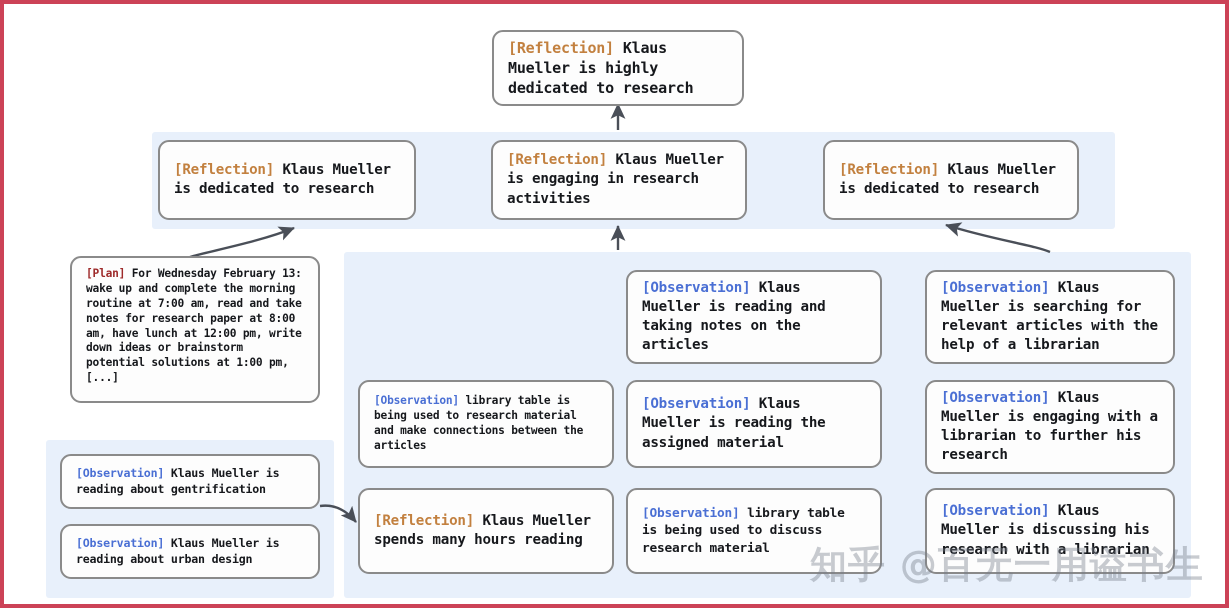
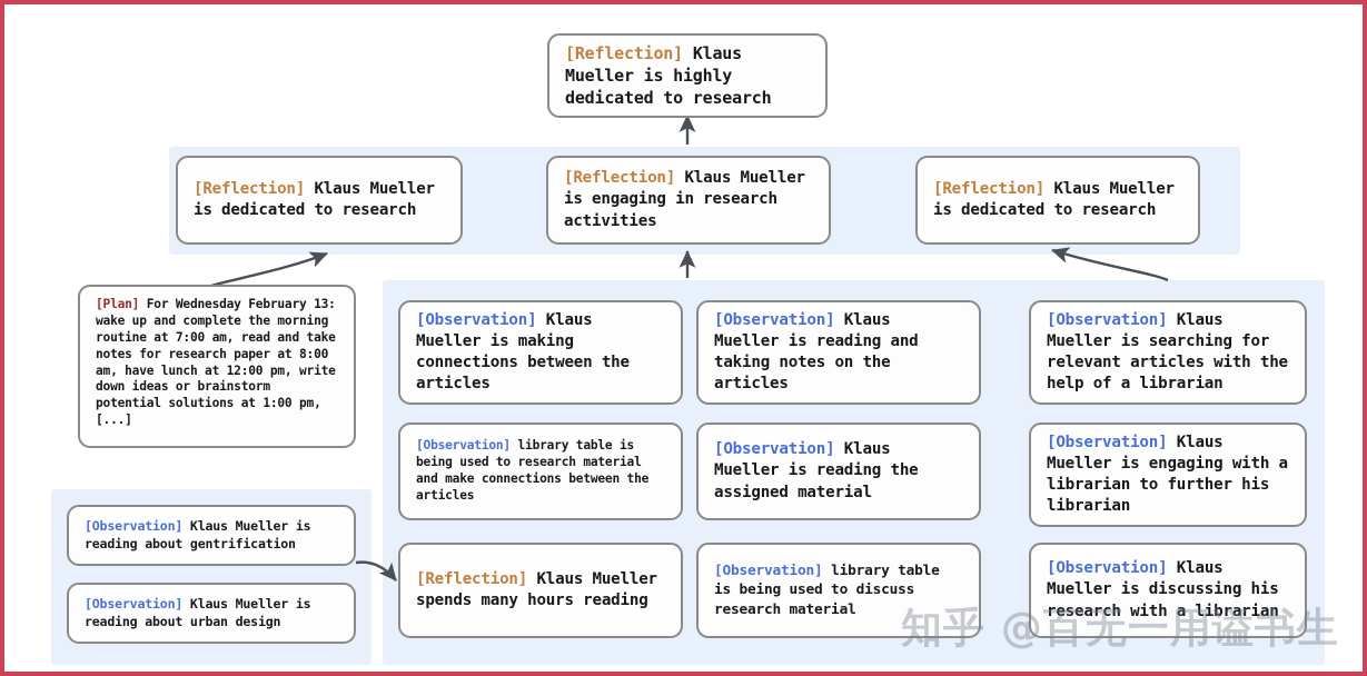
  [Reflection] Klaus Mueller is highly dedicated to research
  [Reflection] Klaus Mueller is dedicated to research
  [Reflection] Klaus Mueller is engaging in research activities
  [Reflection] Klaus Mueller is dedicated to research
  [Plan] For Wednesday February 13: wake up and complete the morning routine at 7:00 am, read and take notes for research paper at 8:00 am, have lunch at 12:00 pm, write down ideas or brainstorm potential solutions at 1:00 pm, [...]
  [Observation] Klaus Mueller is reading about gentrification
  [Observation] Klaus Mueller is reading about urban design
+ [Observation] Klaus Mueller is making connections between the articles
  [Observation] library table is being used to research material and make connections between the articles
  [Reflection] Klaus Mueller spends many hours reading
  [Observation] Klaus Mueller is reading and taking notes on the articles
  [Observation] Klaus Mueller is reading the assigned material
  [Observation] library table is being used to discuss research material
  [Observation] Klaus Mueller is searching for relevant articles with the help of a librarian
- [Observation] Klaus Mueller is engaging with a librarian to further his research
+ [Observation] Klaus Mueller is engaging with a librarian to further his librarian
  [Observation] Klaus Mueller is discussing his research with a librarian
  知乎 @百无一用谥书生
